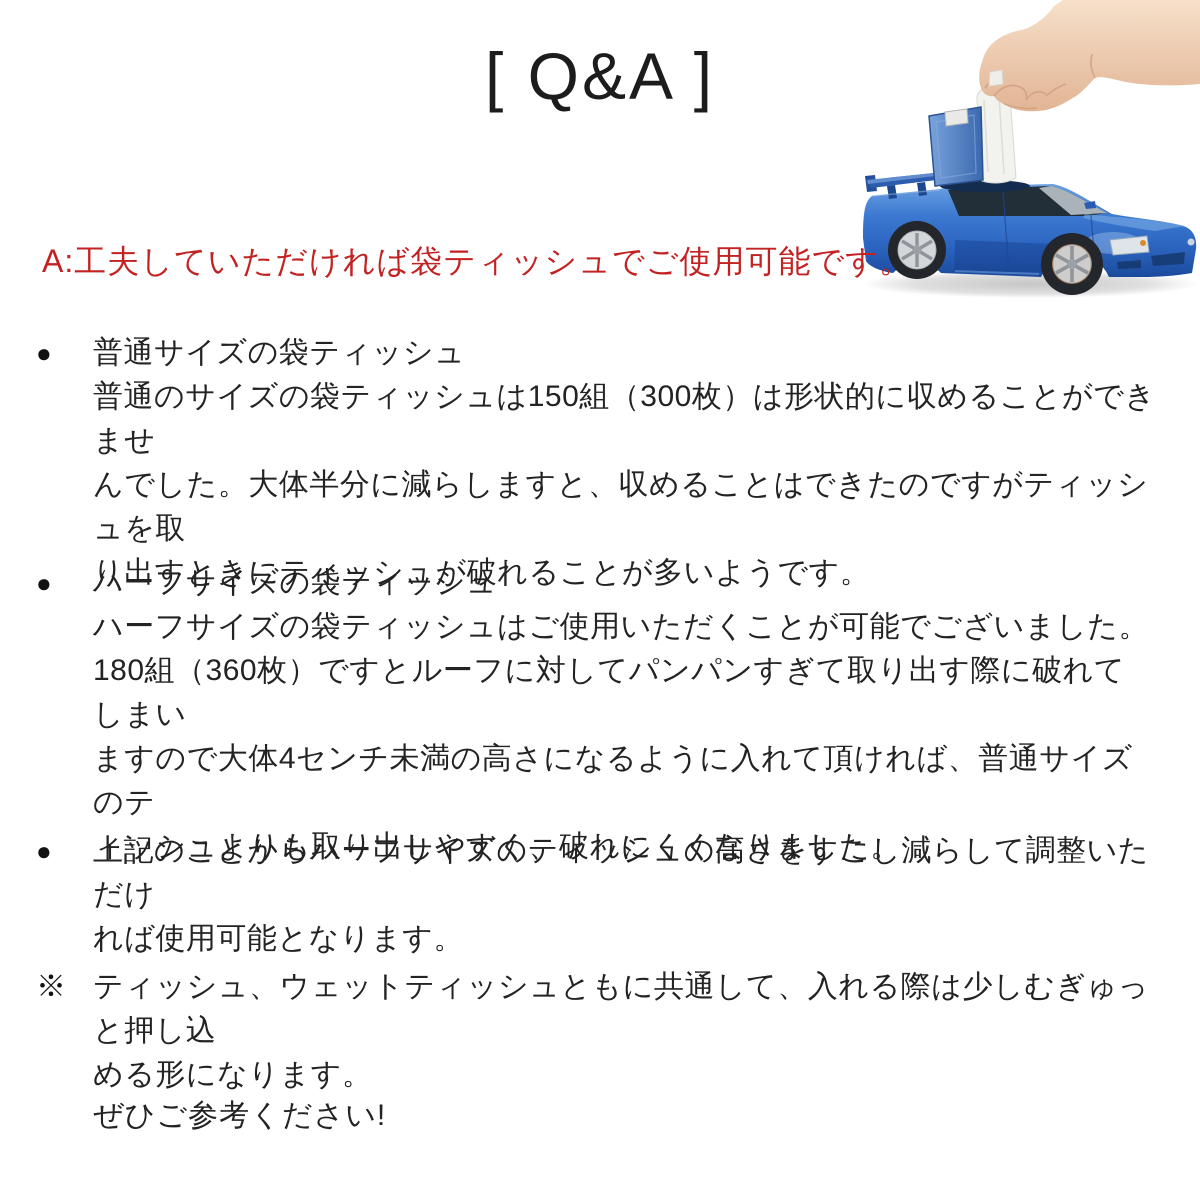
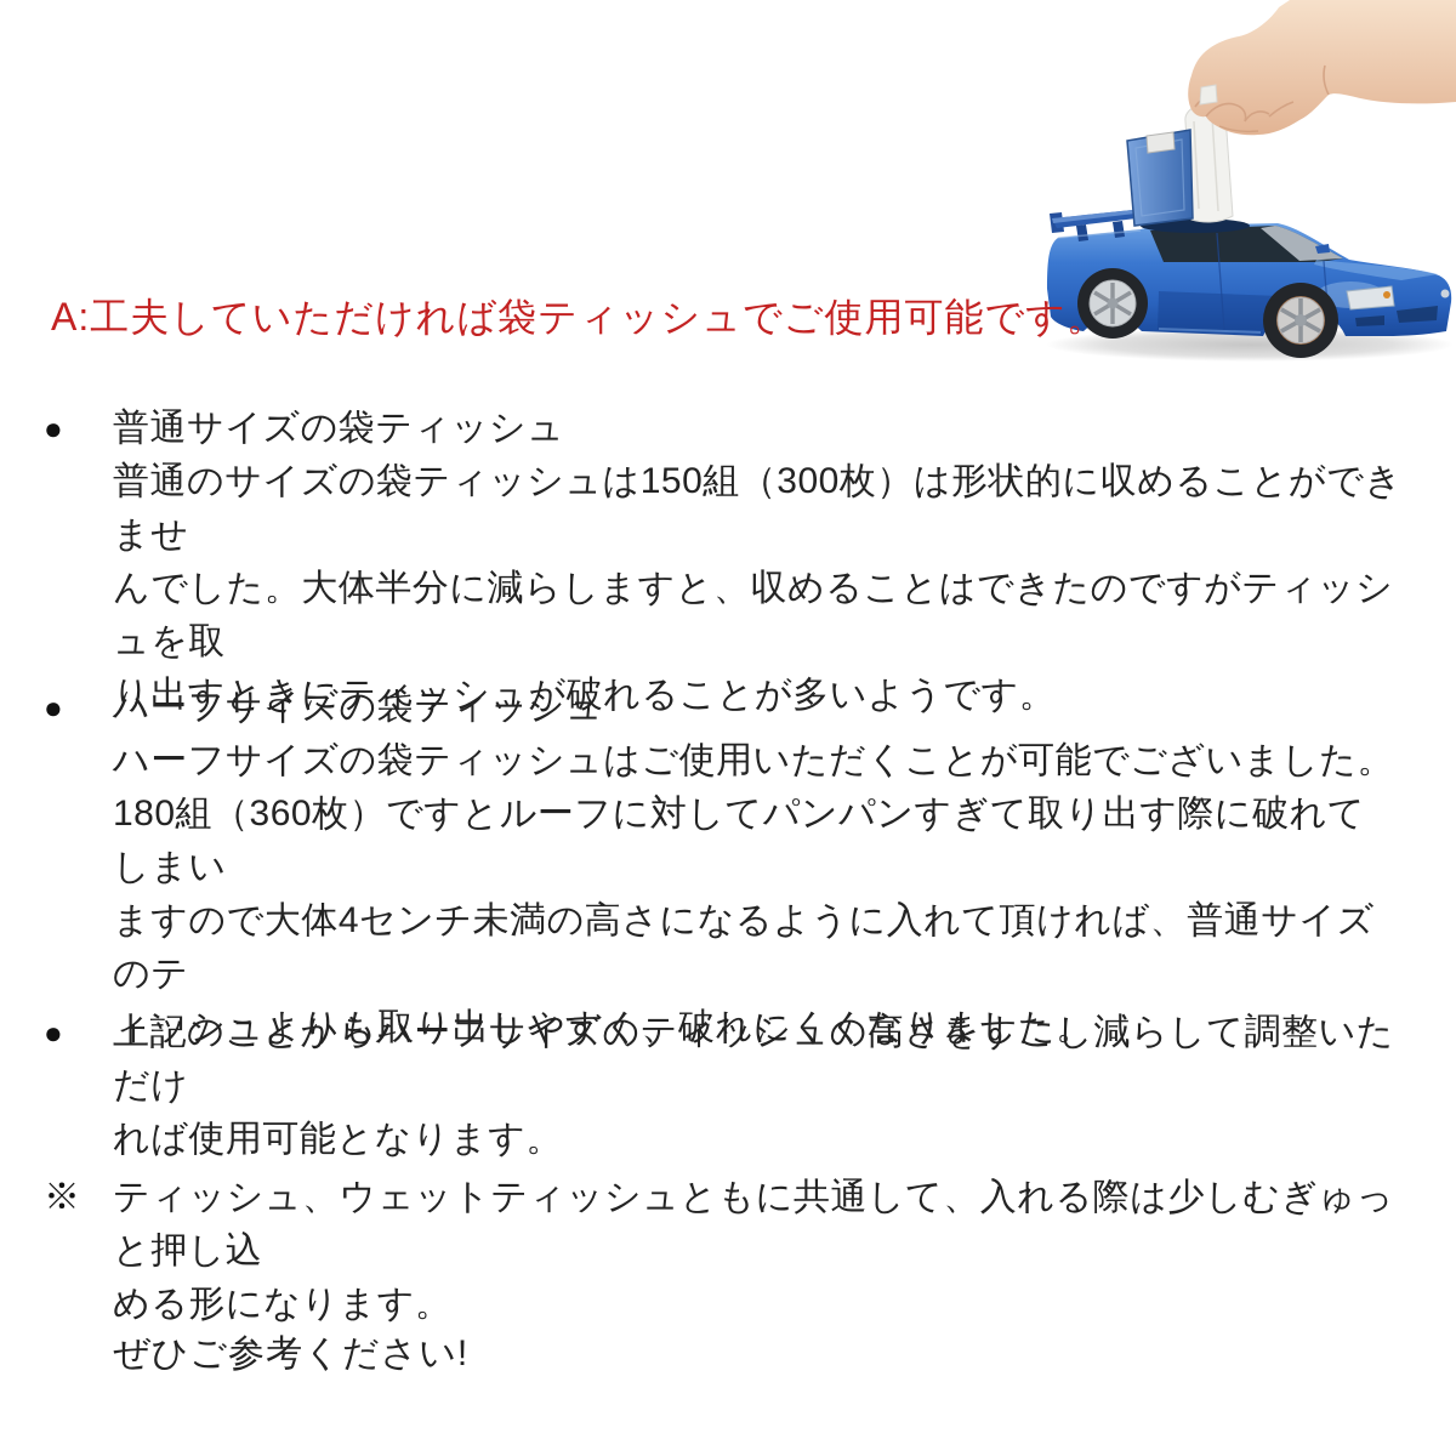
- [ Q&A ]
  A:工夫していただければ袋ティッシュでご使用可能です。
  ●
  普通サイズの袋ティッシュ
  普通のサイズの袋ティッシュは150組（300枚）は形状的に収めることができませ
  んでした。大体半分に減らしますと、収めることはできたのですがティッシュを取
  り出すときにティッシュが破れることが多いようです。
  ●
  ハーフサイズの袋ティッシュ
  ハーフサイズの袋ティッシュはご使用いただくことが可能でございました。
  180組（360枚）ですとルーフに対してパンパンすぎて取り出す際に破れてしまい
  ますので大体4センチ未満の高さになるように入れて頂ければ、普通サイズのテ
  ィッシュよりも取り出しやすく、破れにくくなりました。
  ●
  上記のことからハーフサイズのティッシュの高さをすこし減らして調整いただけ
  れば使用可能となります。
  ※
  ティッシュ、ウェットティッシュともに共通して、入れる際は少しむぎゅっと押し込
  める形になります。
  ぜひご参考ください!
